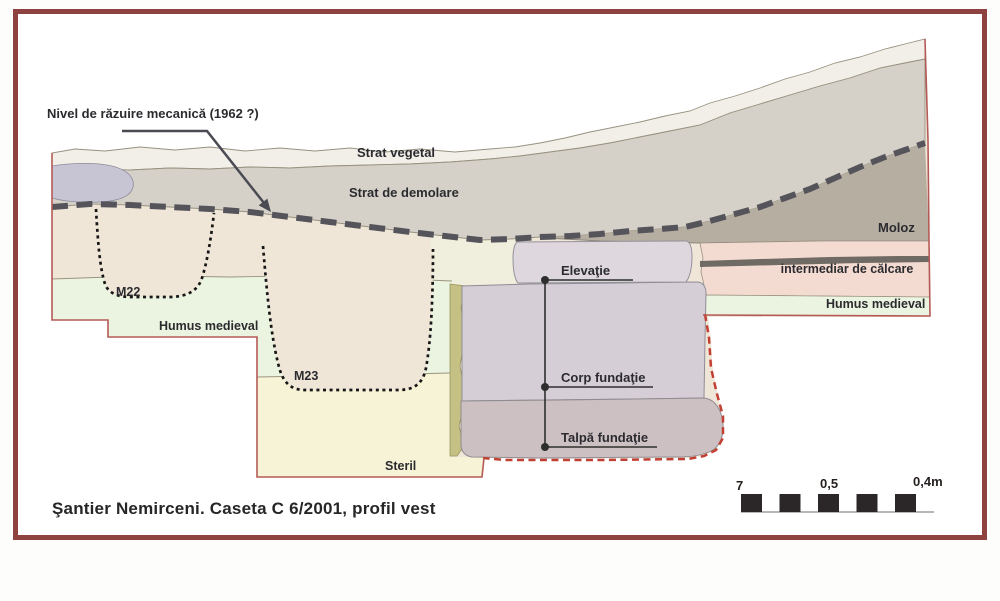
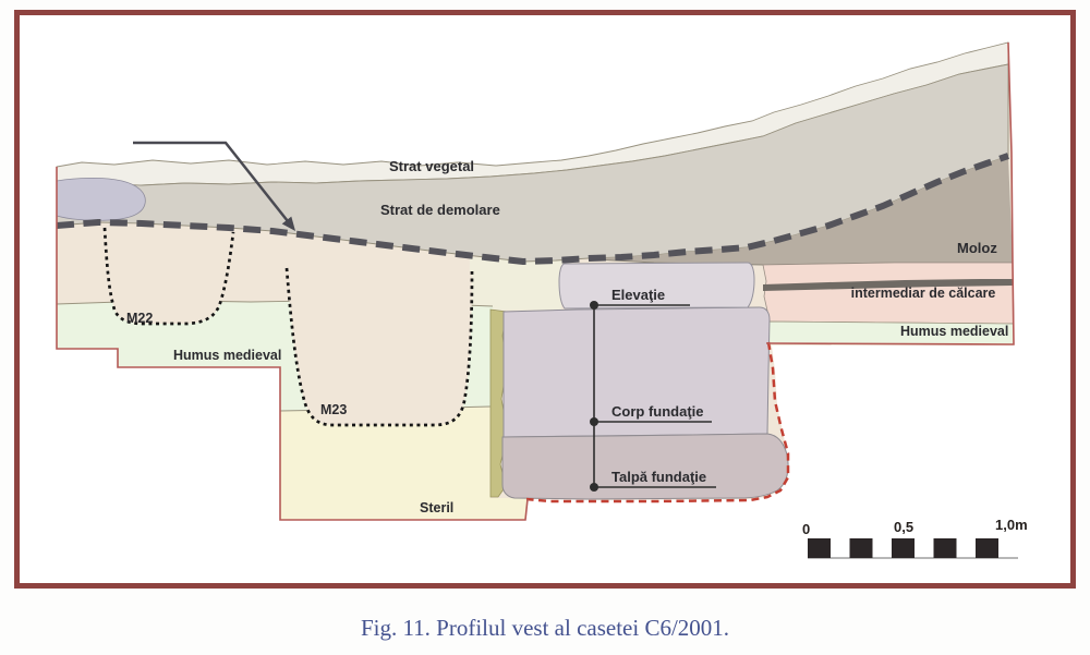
- Nivel de răzuire mecanică (1962 ?)
  Strat vegetal
  Strat de demolare
  Moloz
  intermediar de călcare
  Humus medieval
  Humus medieval
  M22
  M23
  Steril
  Elevaţie
  Corp fundaţie
  Talpă fundaţie
- Şantier Nemirceni. Caseta C 6/2001, profil vest
- 7
+ 0
  0,5
- 0,4m
+ 1,0m
+ Fig. 11. Profilul vest al casetei C6/2001.
